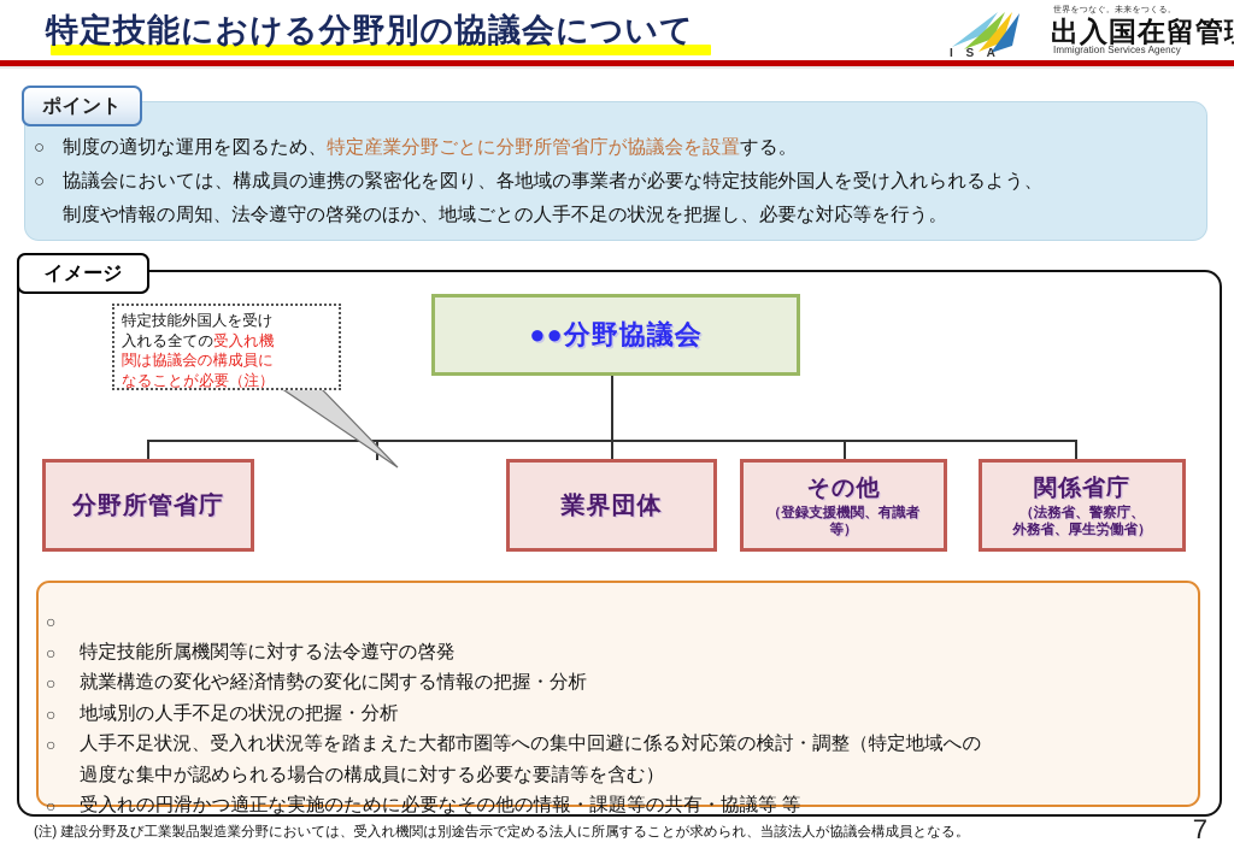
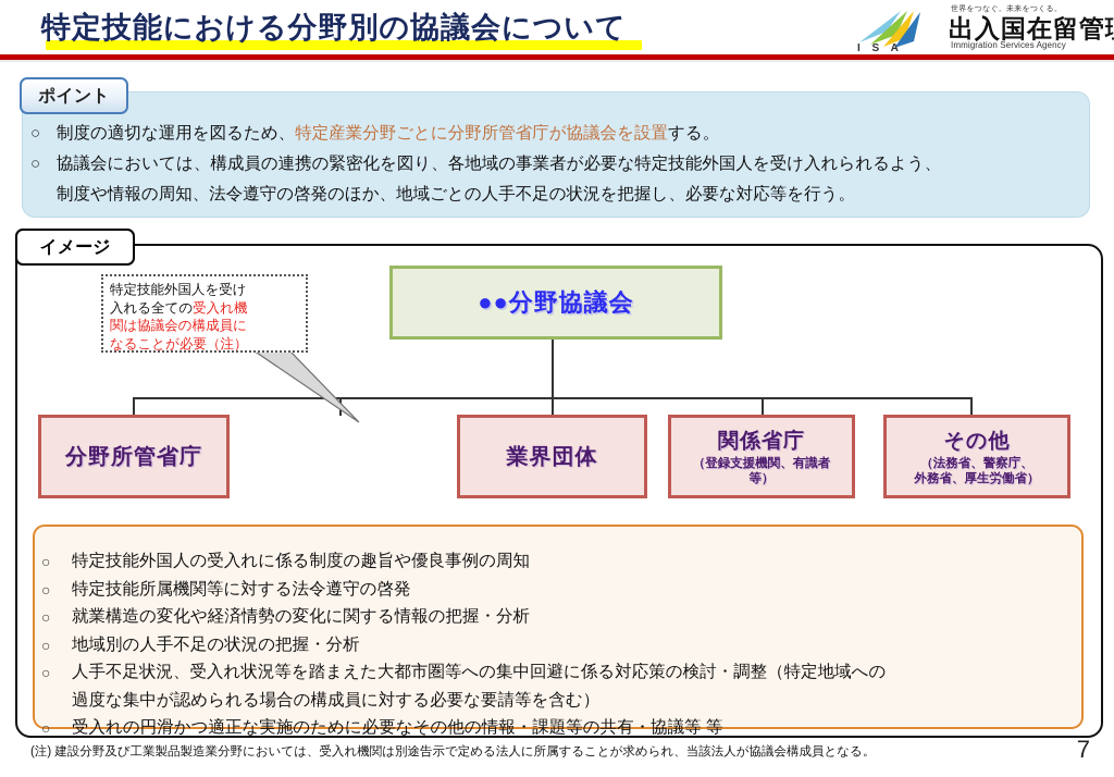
  特定技能における分野別の協議会について
  I S A
  出入国在留管
  Immigration Services Agency
  ポイント
  ○
  制度の適切な運用を図るため、特定産業分野ごとに分野所管省庁が協議会を設置する。
  ○
  協議会においては、構成員の連携の緊密化を図り、各地域の事業者が必要な特定技能外国人を受け入れられるよう、
  制度や情報の周知、法令遵守の啓発のほか、地域ごとの人手不足の状況を把握し、必要な対応等を行う。
  イメージ
  ●●分野協議会
  特定技能外国人を受け
  入れる全ての受入れ機
  関は協議会の構成員に
  なることが必要（注）
  分野所管省庁
  業界団体
- その他
+ 関係省庁
  （登録支援機関、有識者
  等）
- 関係省庁
+ その他
  （法務省、警察庁、
  外務省、厚生労働省）
  ○
+ 特定技能外国人の受入れに係る制度の趣旨や優良事例の周知
  ○
  特定技能所属機関等に対する法令遵守の啓発
  ○
  就業構造の変化や経済情勢の変化に関する情報の把握・分析
  ○
  地域別の人手不足の状況の把握・分析
  ○
  人手不足状況、受入れ状況等を踏まえた大都市圏等への集中回避に係る対応策の検討・調整（特定地域への
  過度な集中が認められる場合の構成員に対する必要な要請等を含む）
  ○
  受入れの円滑かつ適正な実施のために必要なその他の情報・課題等の共有・協議等 等
  (注) 建設分野及び工業製品製造業分野においては、受入れ機関は別途告示で定める法人に所属することが求められ、当該法人が協議会構成員となる。
  7
